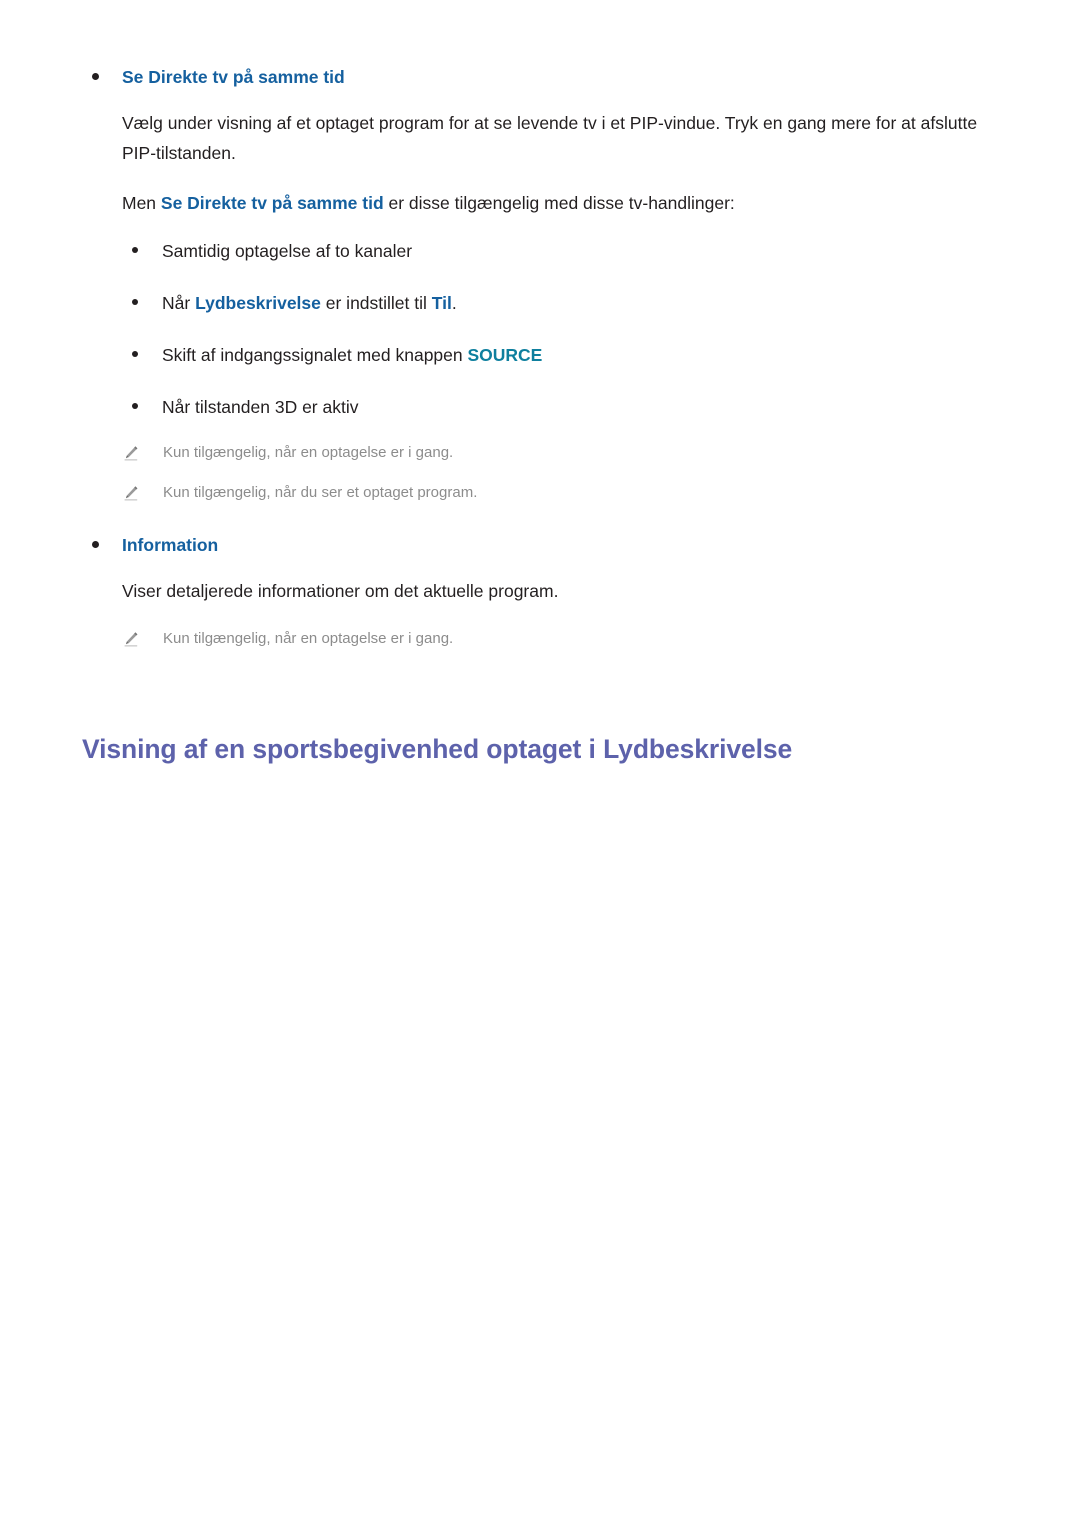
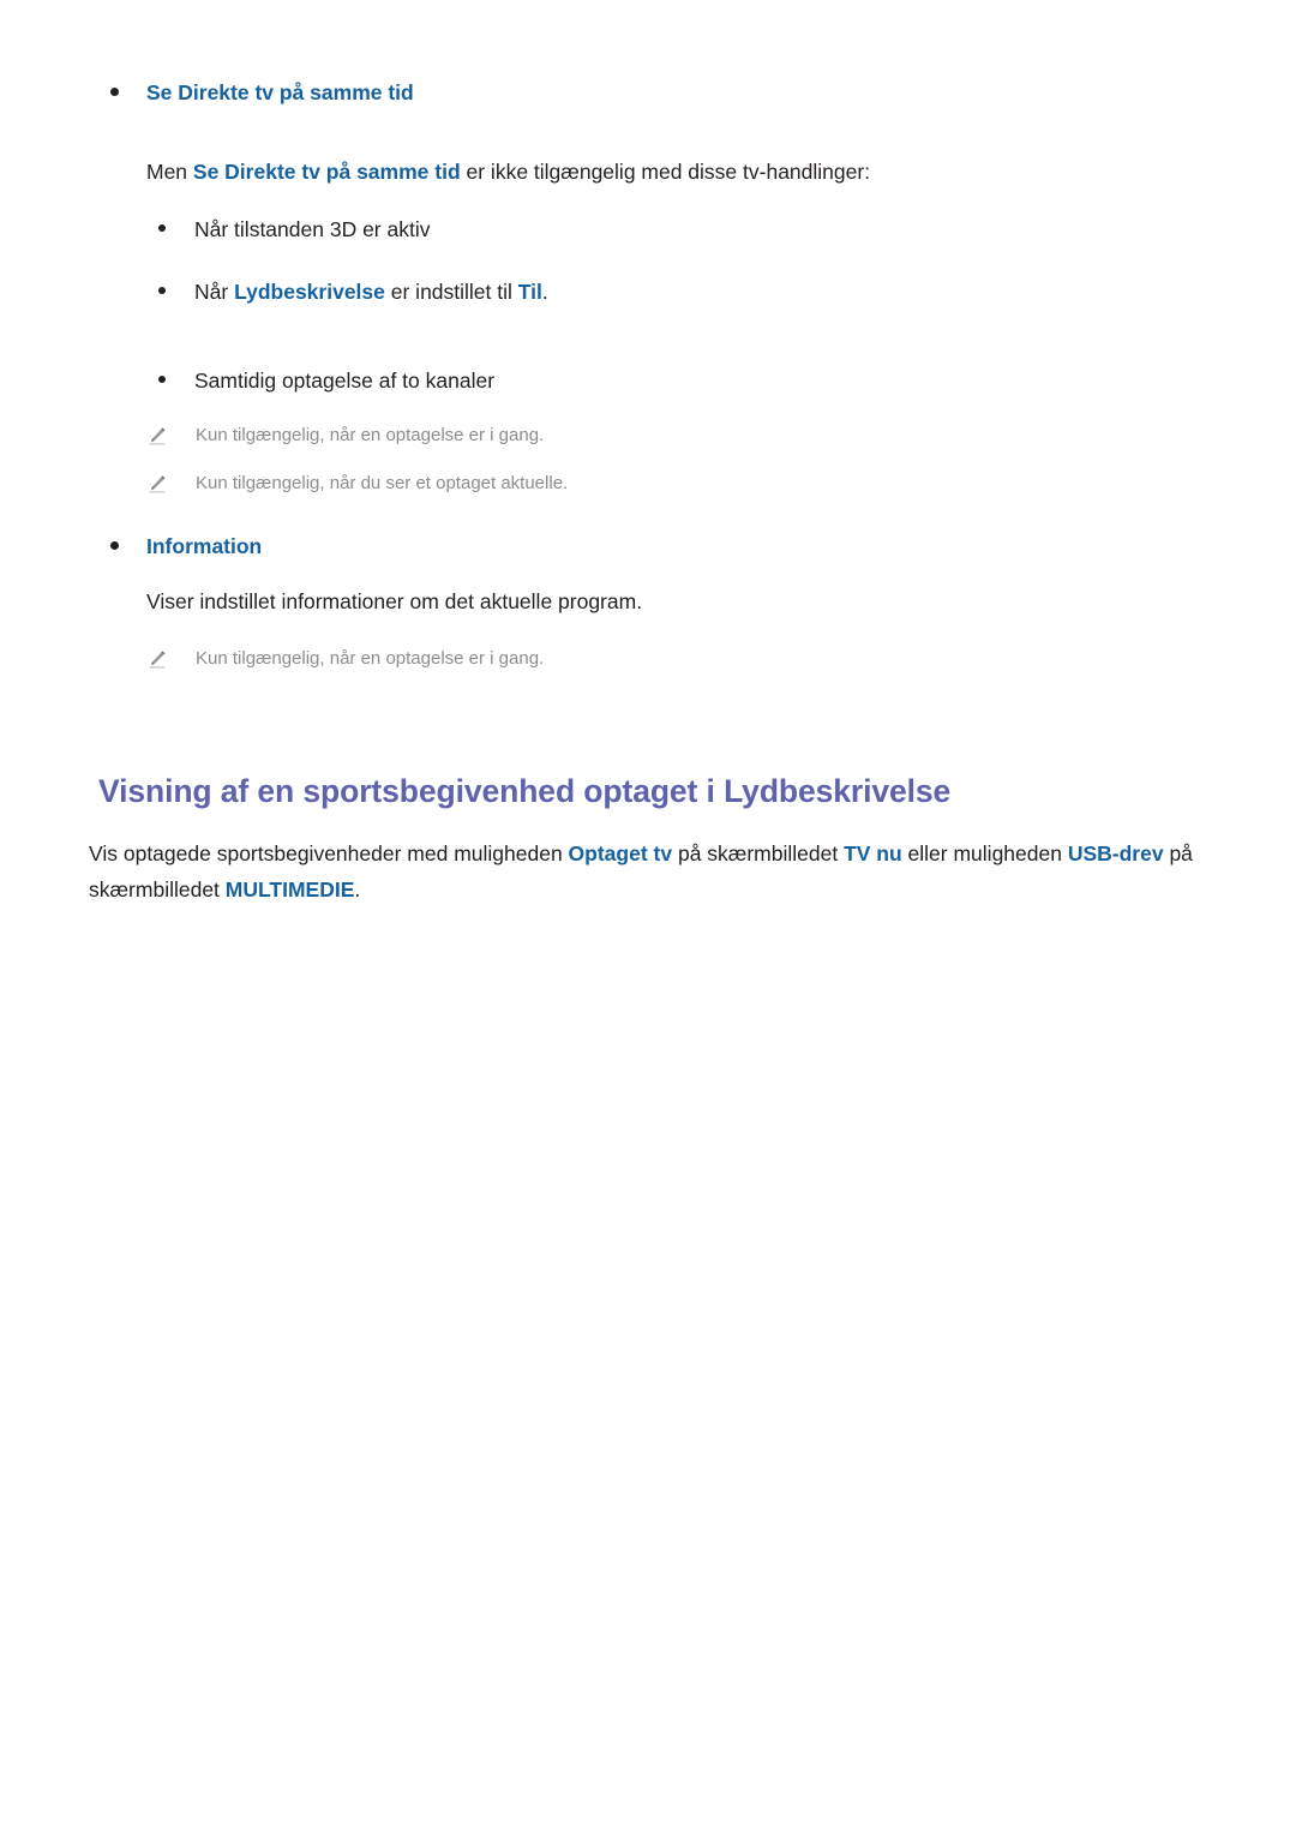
  Se Direkte tv på samme tid
- Vælg under visning af et optaget program for at se levende tv i et PIP-vindue. Tryk en gang mere for at afslutte PIP-tilstanden.
- Men Se Direkte tv på samme tid er disse tilgængelig med disse tv-handlinger:
+ Men Se Direkte tv på samme tid er ikke tilgængelig med disse tv-handlinger:
- Samtidig optagelse af to kanaler
+ Når tilstanden 3D er aktiv
  Når Lydbeskrivelse er indstillet til Til.
- Skift af indgangssignalet med knappen SOURCE
- Når tilstanden 3D er aktiv
+ Samtidig optagelse af to kanaler
  Kun tilgængelig, når en optagelse er i gang.
- Kun tilgængelig, når du ser et optaget program.
+ Kun tilgængelig, når du ser et optaget aktuelle.
  Information
- Viser detaljerede informationer om det aktuelle program.
+ Viser indstillet informationer om det aktuelle program.
  Kun tilgængelig, når en optagelse er i gang.
  Visning af en sportsbegivenhed optaget i Lydbeskrivelse
+ Vis optagede sportsbegivenheder med muligheden Optaget tv på skærmbilledet TV nu eller muligheden USB-drev på skærmbilledet MULTIMEDIE.
